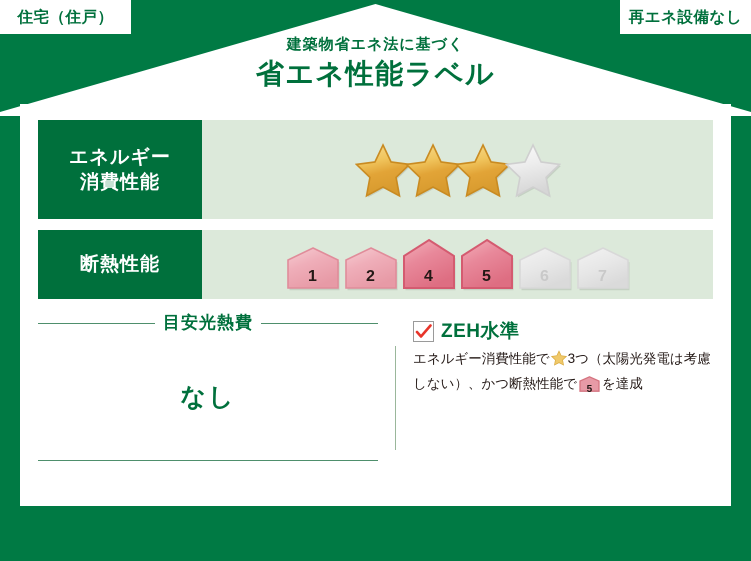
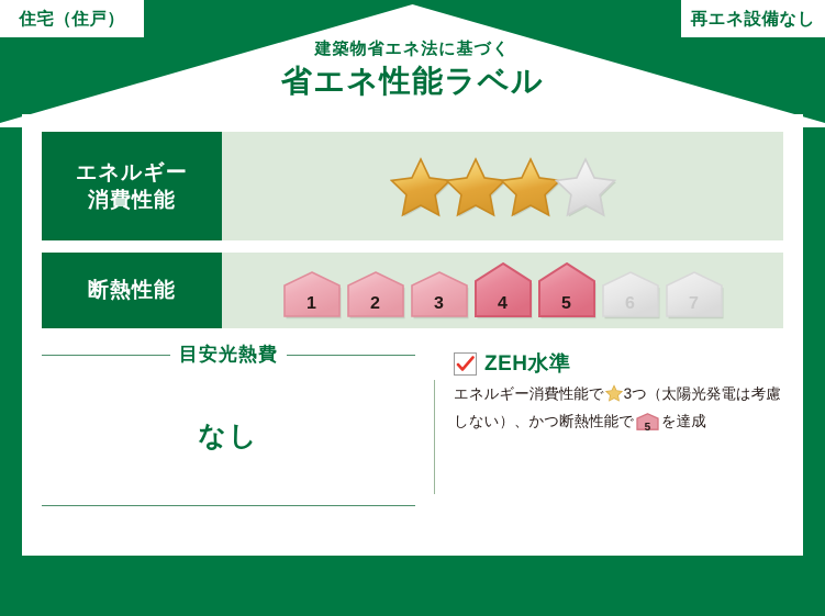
  住宅（住戸）
  再エネ設備なし
  建築物省エネ法に基づく
  省エネ性能ラベル
  エネルギー
  消費性能
  断熱性能
  1
  2
+ 3
  4
  5
  6
  7
  目安光熱費
  なし
  ZEH水準
  エネルギー消費性能で 3つ（太陽光発電は考慮しない）、かつ断熱性能で
  5
  を達成
